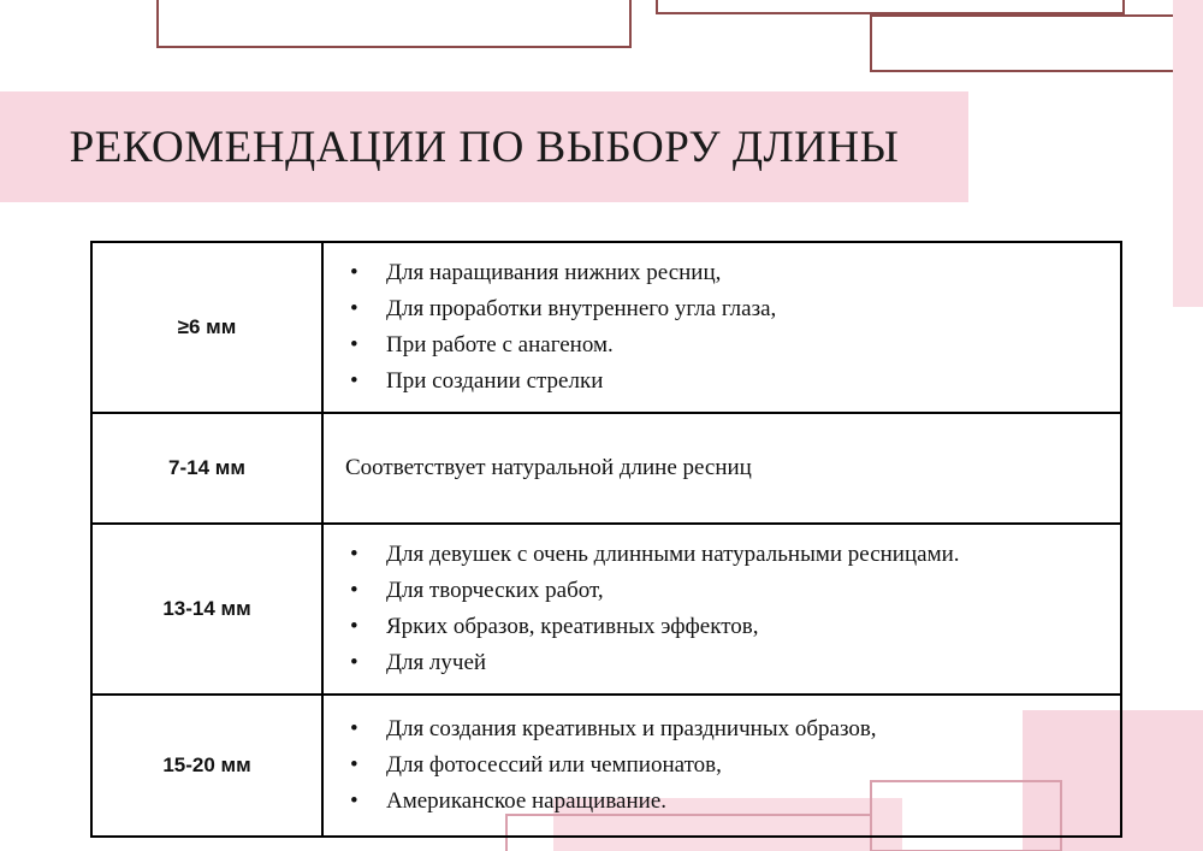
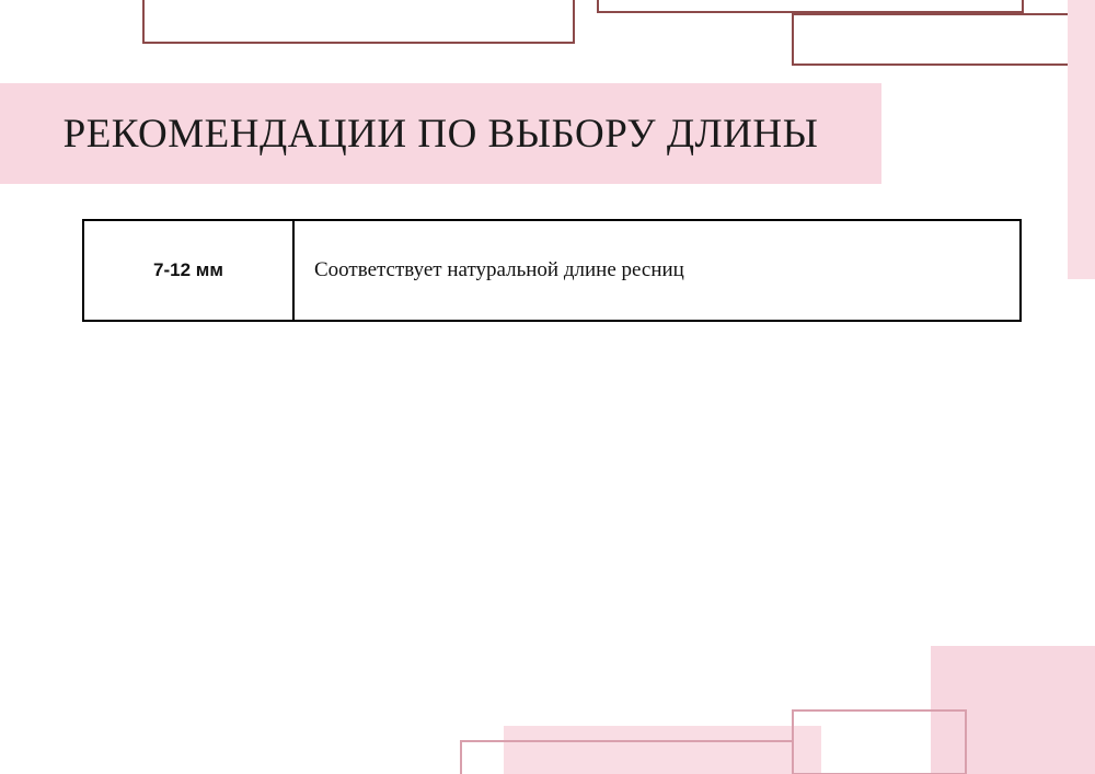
  РЕКОМЕНДАЦИИ ПО ВЫБОРУ ДЛИНЫ
- ≥6 мм	• Для наращивания нижних ресниц, • Для проработки внутреннего угла глаза, • При работе с анагеном. • При создании стрелки
- 7-14 мм	Соответствует натуральной длине ресниц
+ 7-12 мм	Соответствует натуральной длине ресниц
- 13-14 мм	• Для девушек с очень длинными натуральными ресницами. • Для творческих работ, • Ярких образов, креативных эффектов, • Для лучей
- 15-20 мм	• Для создания креативных и праздничных образов, • Для фотосессий или чемпионатов, • Американское наращивание.
